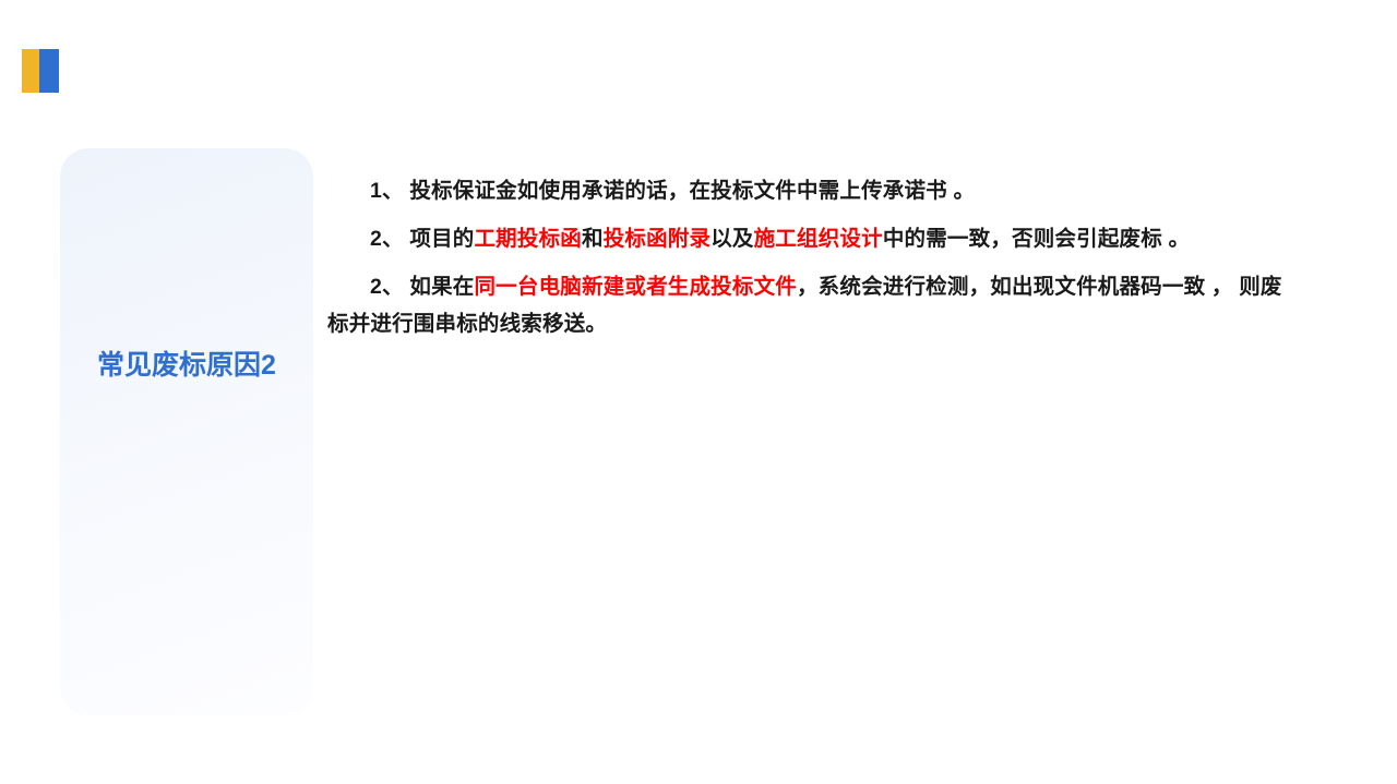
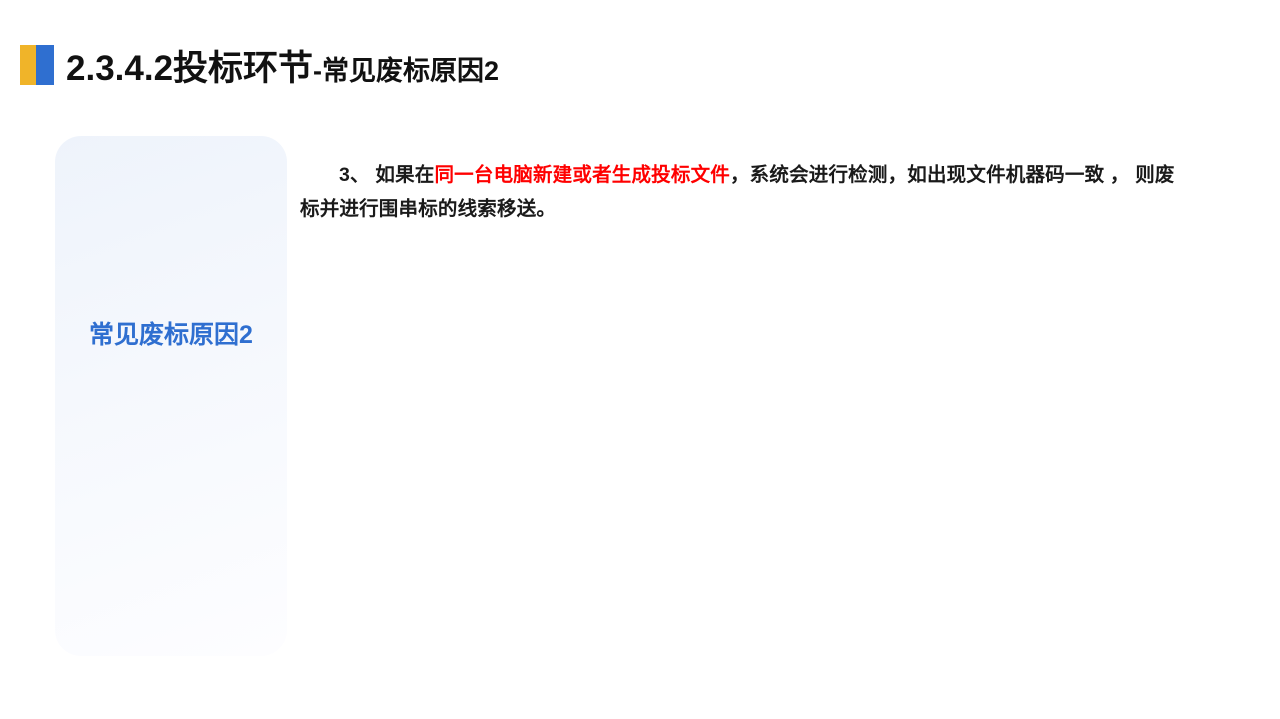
+ 2.3.4.2投标环节-常见废标原因2
  常见废标原因2
- 1、 投标保证金如使用承诺的话，在投标文件中需上传承诺书 。
- 2、 项目的工期投标函和投标函附录以及施工组织设计中的需一致，否则会引起废标 。
- 2、 如果在同一台电脑新建或者生成投标文件，系统会进行检测，如出现文件机器码一致 ， 则废标并进行围串标的线索移送。
+ 3、 如果在同一台电脑新建或者生成投标文件，系统会进行检测，如出现文件机器码一致 ， 则废标并进行围串标的线索移送。
